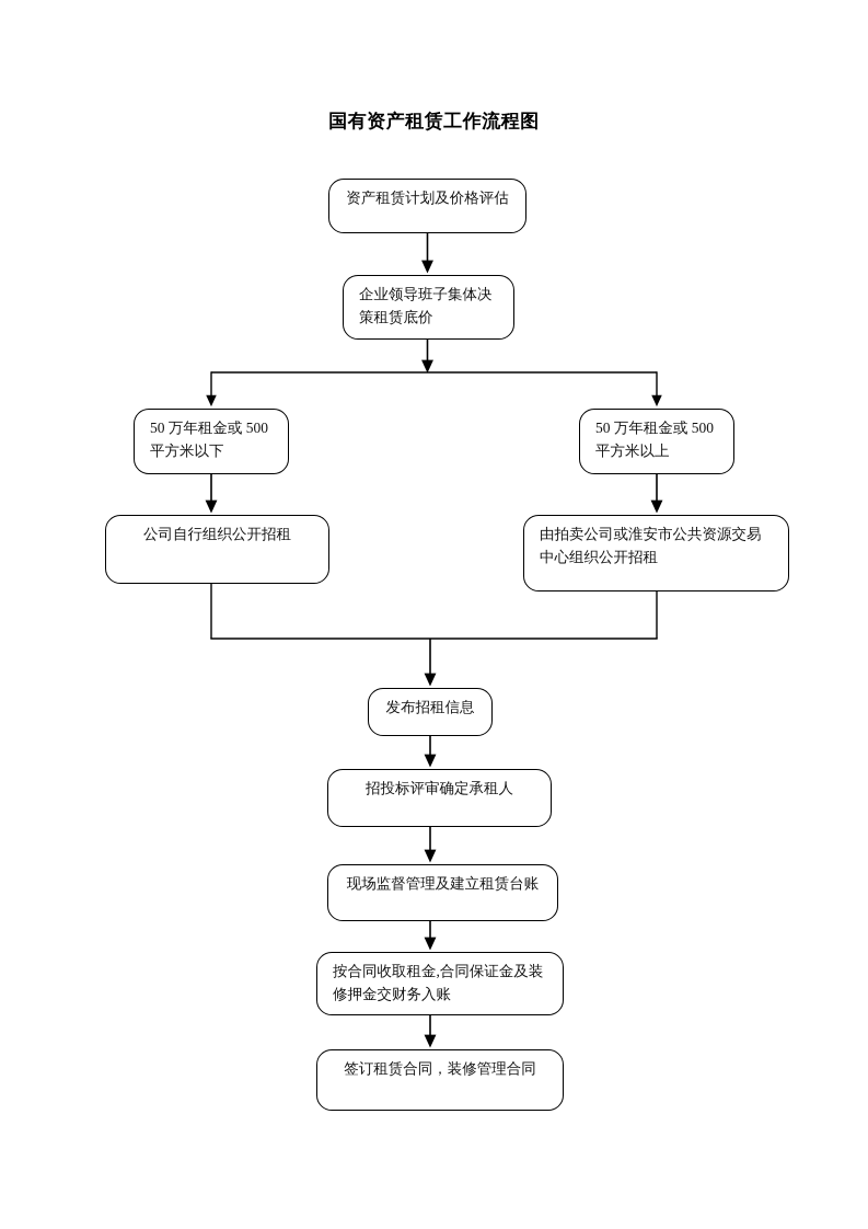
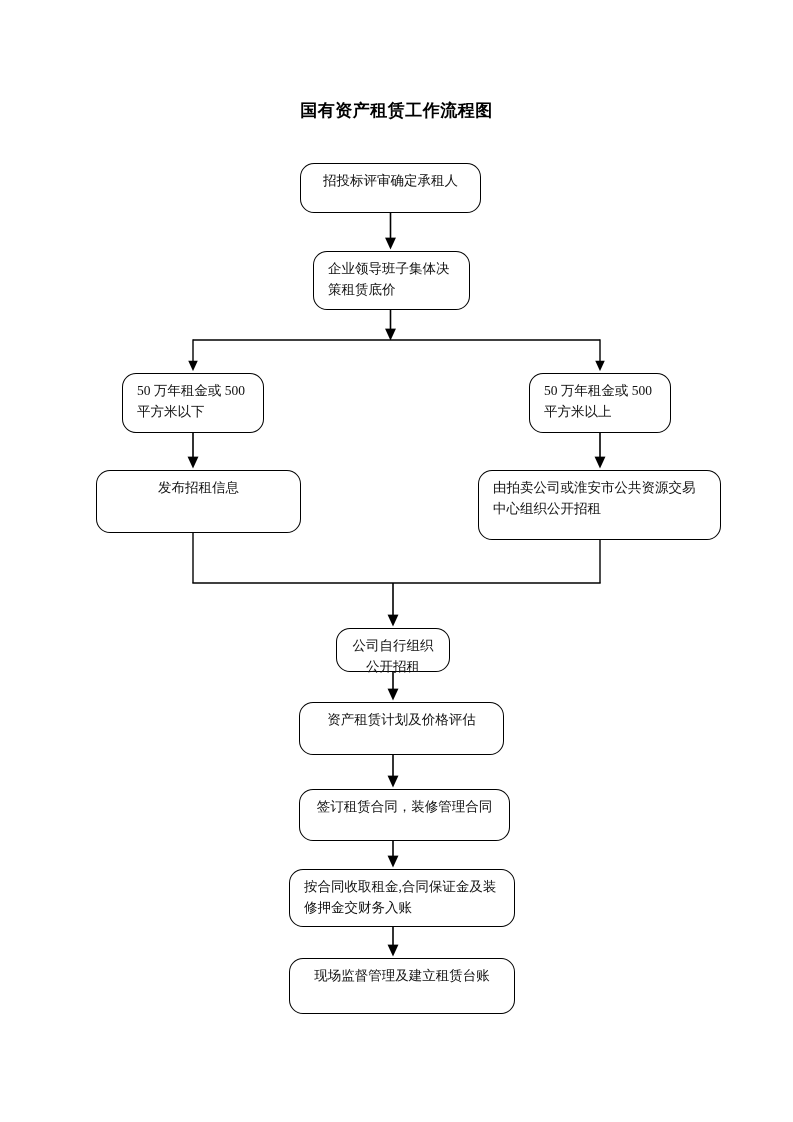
  国有资产租赁工作流程图
- 资产租赁计划及价格评估
+ 招投标评审确定承租人
  企业领导班子集体决
  策租赁底价
  50 万年租金或 500
  平方米以下
  50 万年租金或 500
  平方米以上
- 公司自行组织公开招租
+ 发布招租信息
  由拍卖公司或淮安市公共资源交易
  中心组织公开招租
- 发布招租信息
+ 公司自行组织公开招租
- 招投标评审确定承租人
+ 资产租赁计划及价格评估
- 现场监督管理及建立租赁台账
+ 签订租赁合同，装修管理合同
  按合同收取租金,合同保证金及装
  修押金交财务入账
- 签订租赁合同，装修管理合同
+ 现场监督管理及建立租赁台账
